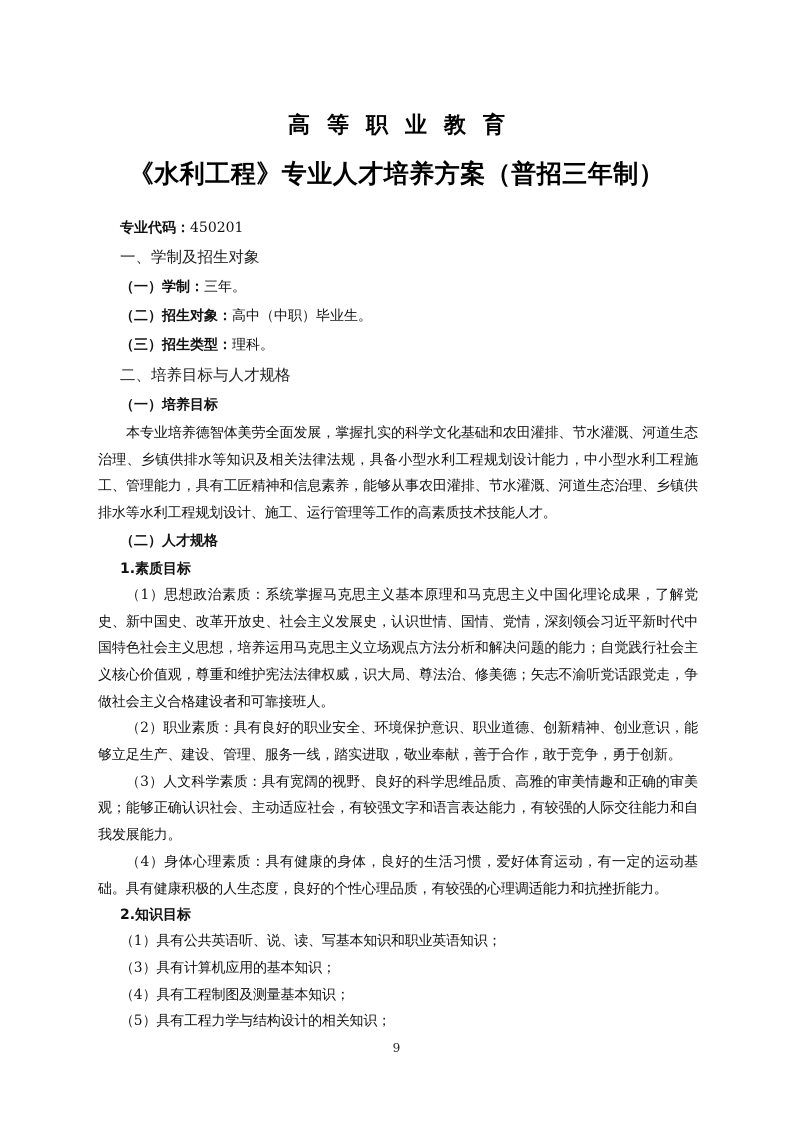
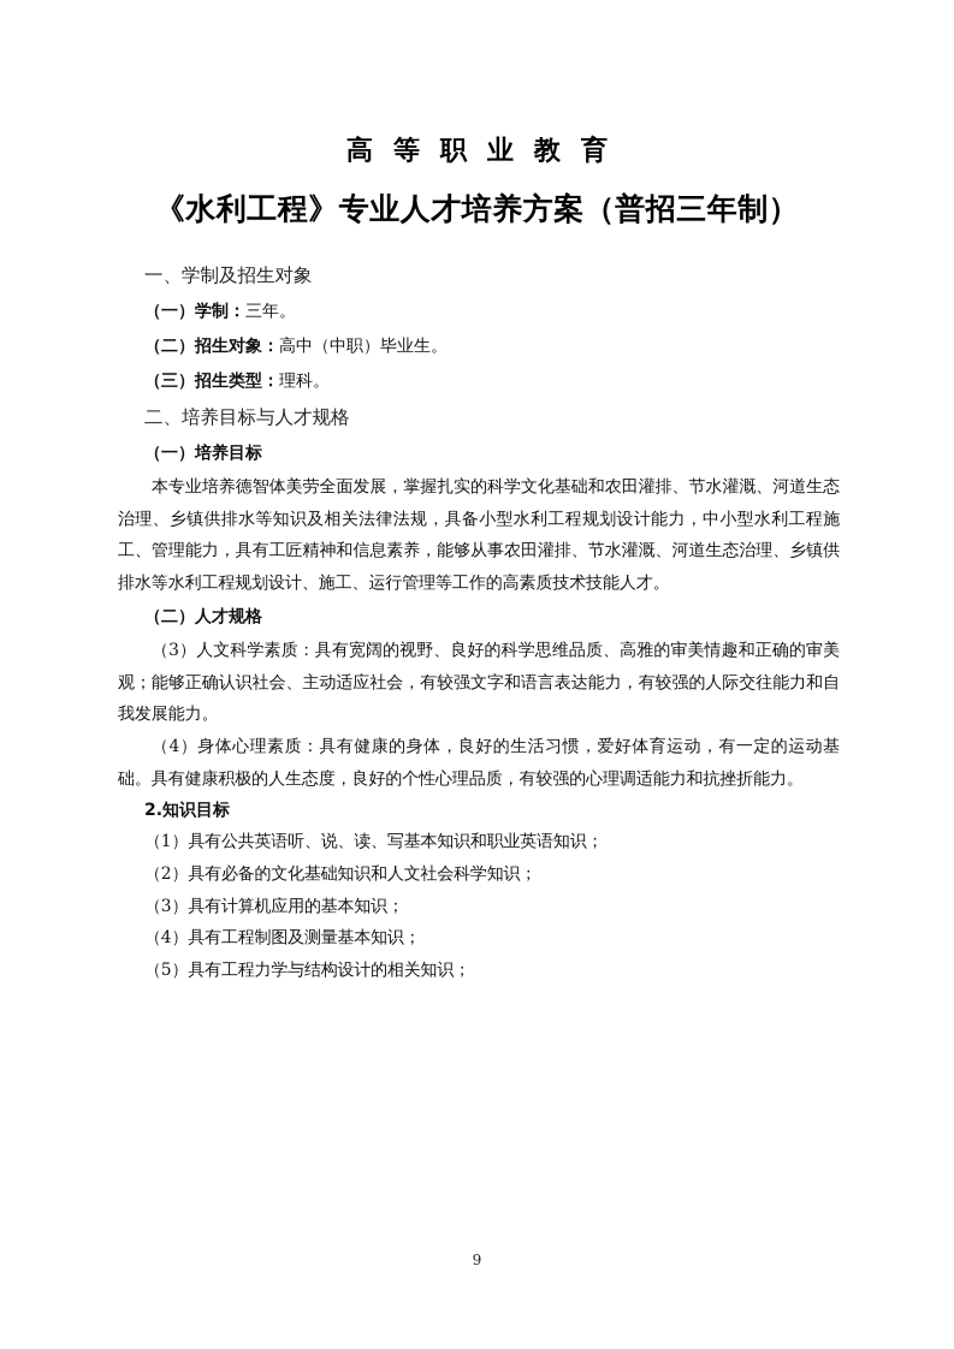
  高等职业教育
  《水利工程》专业人才培养方案（普招三年制）
- 专业代码：450201
  一、学制及招生对象
  （一）学制：三年。
  （二）招生对象：高中（中职）毕业生。
  （三）招生类型：理科。
  二、培养目标与人才规格
  （一）培养目标
  本专业培养德智体美劳全面发展，掌握扎实的科学文化基础和农田灌排、节水灌溉、河道生态治理、乡镇供排水等知识及相关法律法规，具备小型水利工程规划设计能力，中小型水利工程施工、管理能力，具有工匠精神和信息素养，能够从事农田灌排、节水灌溉、河道生态治理、乡镇供排水等水利工程规划设计、施工、运行管理等工作的高素质技术技能人才。
  （二）人才规格
- 1.素质目标
- （1）思想政治素质：系统掌握马克思主义基本原理和马克思主义中国化理论成果，了解党史、新中国史、改革开放史、社会主义发展史，认识世情、国情、党情，深刻领会习近平新时代中国特色社会主义思想，培养运用马克思主义立场观点方法分析和解决问题的能力；自觉践行社会主义核心价值观，尊重和维护宪法法律权威，识大局、尊法治、修美德；矢志不渝听党话跟党走，争做社会主义合格建设者和可靠接班人。
- （2）职业素质：具有良好的职业安全、环境保护意识、职业道德、创新精神、创业意识，能够立足生产、建设、管理、服务一线，踏实进取，敬业奉献，善于合作，敢于竞争，勇于创新。
  （3）人文科学素质：具有宽阔的视野、良好的科学思维品质、高雅的审美情趣和正确的审美观；能够正确认识社会、主动适应社会，有较强文字和语言表达能力，有较强的人际交往能力和自我发展能力。
  （4）身体心理素质：具有健康的身体，良好的生活习惯，爱好体育运动，有一定的运动基础。具有健康积极的人生态度，良好的个性心理品质，有较强的心理调适能力和抗挫折能力。
  2.知识目标
  （1）具有公共英语听、说、读、写基本知识和职业英语知识；
+ （2）具有必备的文化基础知识和人文社会科学知识；
  （3）具有计算机应用的基本知识；
  （4）具有工程制图及测量基本知识；
  （5）具有工程力学与结构设计的相关知识；
  9
